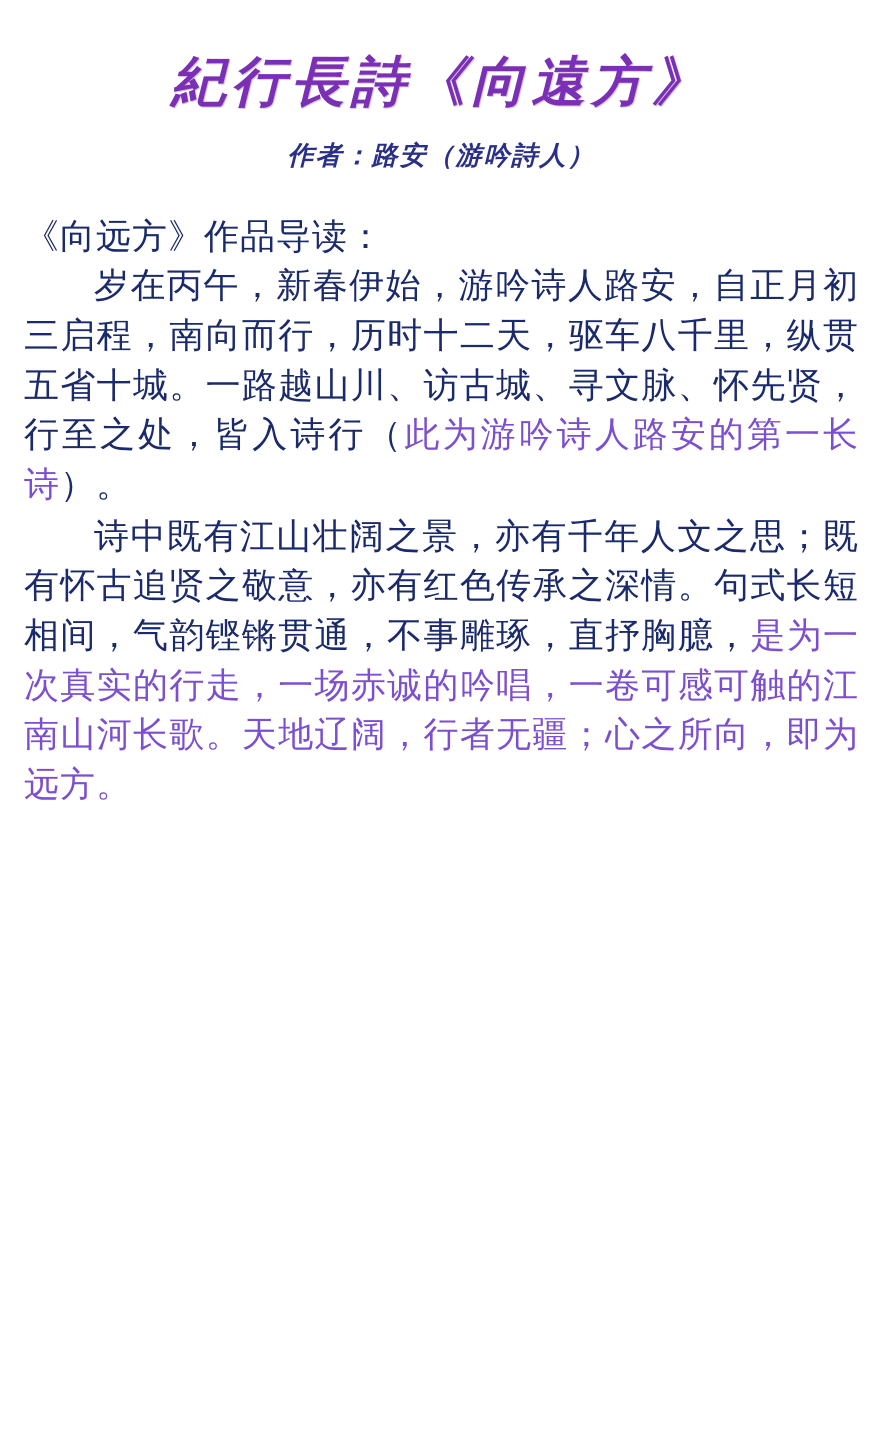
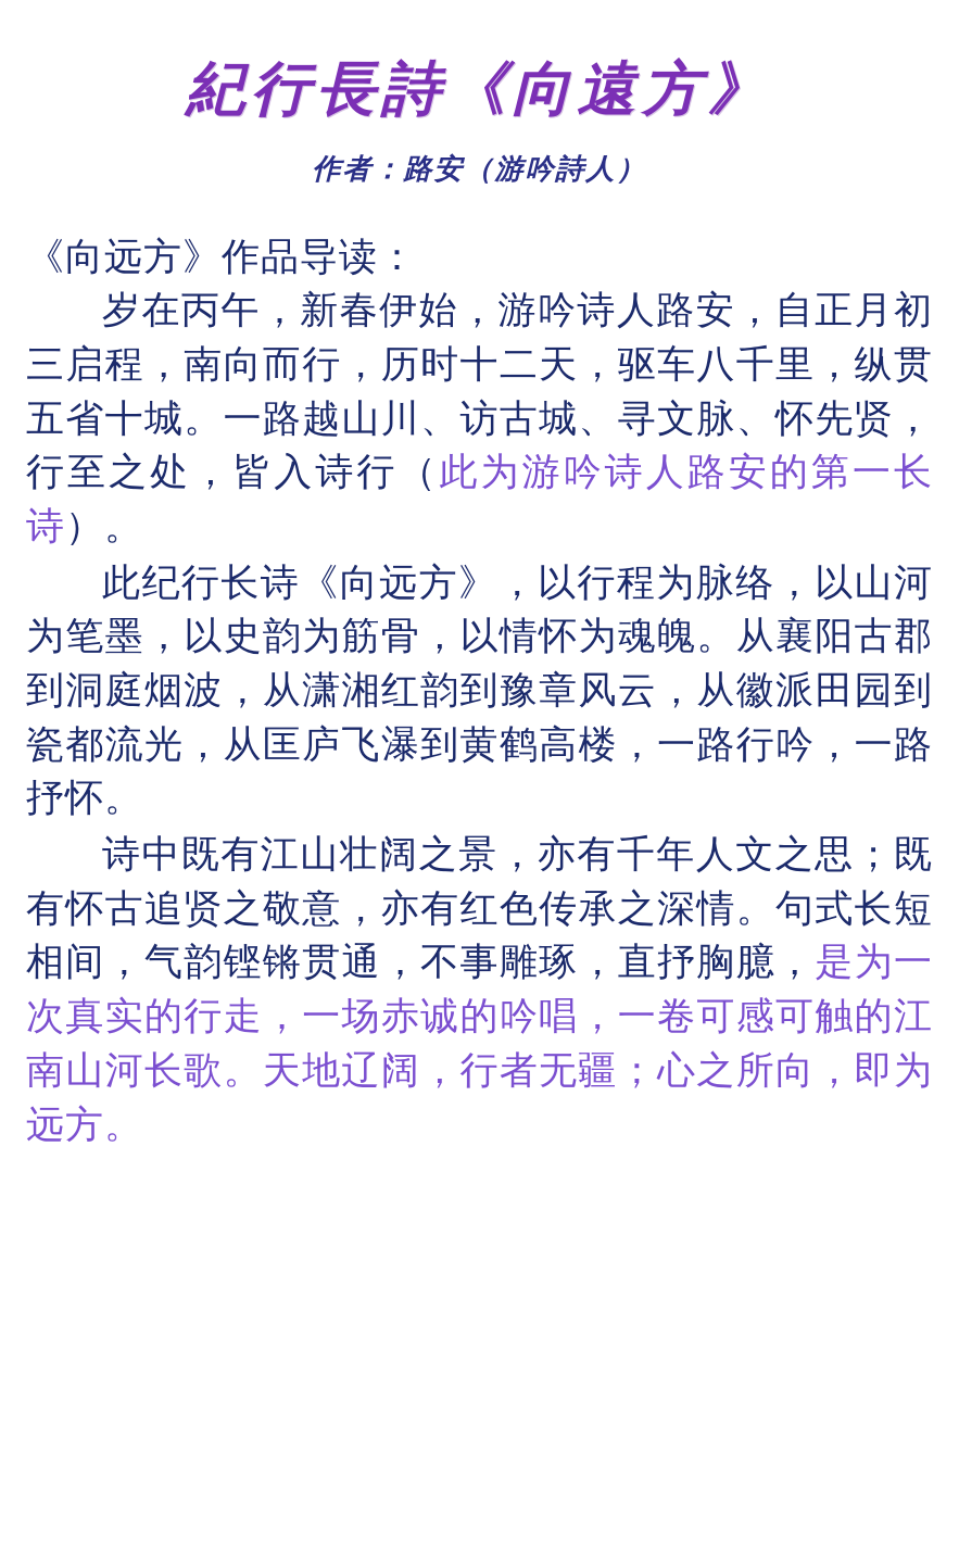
  紀行長詩《向遠方》
  作者：路安（游吟詩人）
  《向远方》作品导读：
  岁在丙午，新春伊始，游吟诗人路安，自正月初三启程，南向而行，历时十二天，驱车八千里，纵贯五省十城。一路越山川、访古城、寻文脉、怀先贤，行至之处，皆入诗行（此为游吟诗人路安的第一长诗）。
+ 此纪行长诗《向远方》，以行程为脉络，以山河为笔墨，以史韵为筋骨，以情怀为魂魄。从襄阳古郡到洞庭烟波，从潇湘红韵到豫章风云，从徽派田园到瓷都流光，从匡庐飞瀑到黄鹤高楼，一路行吟，一路抒怀。
  诗中既有江山壮阔之景，亦有千年人文之思；既有怀古追贤之敬意，亦有红色传承之深情。句式长短相间，气韵铿锵贯通，不事雕琢，直抒胸臆，是为一次真实的行走，一场赤诚的吟唱，一卷可感可触的江南山河长歌。天地辽阔，行者无疆；心之所向，即为远方。
